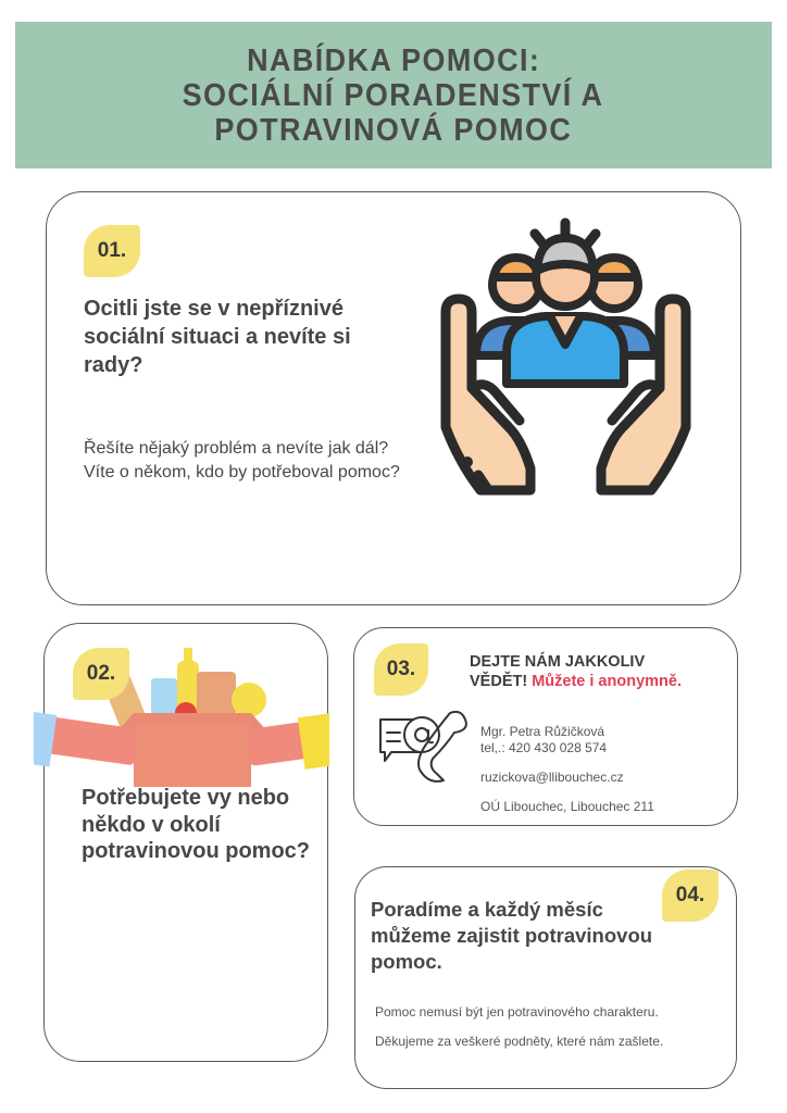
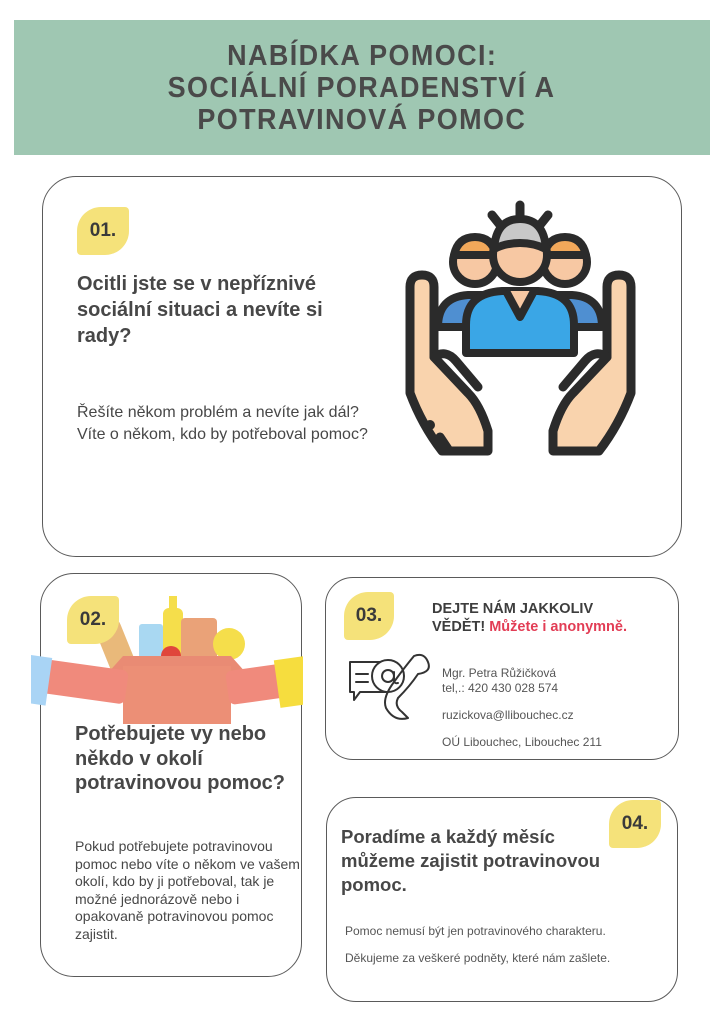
  NABÍDKA POMOCI:
  SOCIÁLNÍ PORADENSTVÍ A
  POTRAVINOVÁ POMOC
  01.
  Ocitli jste se v nepříznivé sociální situaci a nevíte si rady?
- Řešíte nějaký problém a nevíte jak dál?
+ Řešíte někom problém a nevíte jak dál?
  Víte o někom, kdo by potřeboval pomoc?
  02.
  Potřebujete vy nebo někdo v okolí potravinovou pomoc?
+ Pokud potřebujete potravinovou pomoc nebo víte o někom ve vašem okolí, kdo by ji potřeboval, tak je možné jednorázově nebo i opakovaně potravinovou pomoc zajistit.
  03.
  DEJTE NÁM JAKKOLIV
  VĚDĚT! Můžete i anonymně.
  Mgr. Petra Růžičková
  tel,.: 420 430 028 574
  ruzickova@llibouchec.cz
  OÚ Libouchec, Libouchec 211
  04.
  Poradíme a každý měsíc můžeme zajistit potravinovou pomoc.
  Pomoc nemusí být jen potravinového charakteru.
  Děkujeme za veškeré podněty, které nám zašlete.
